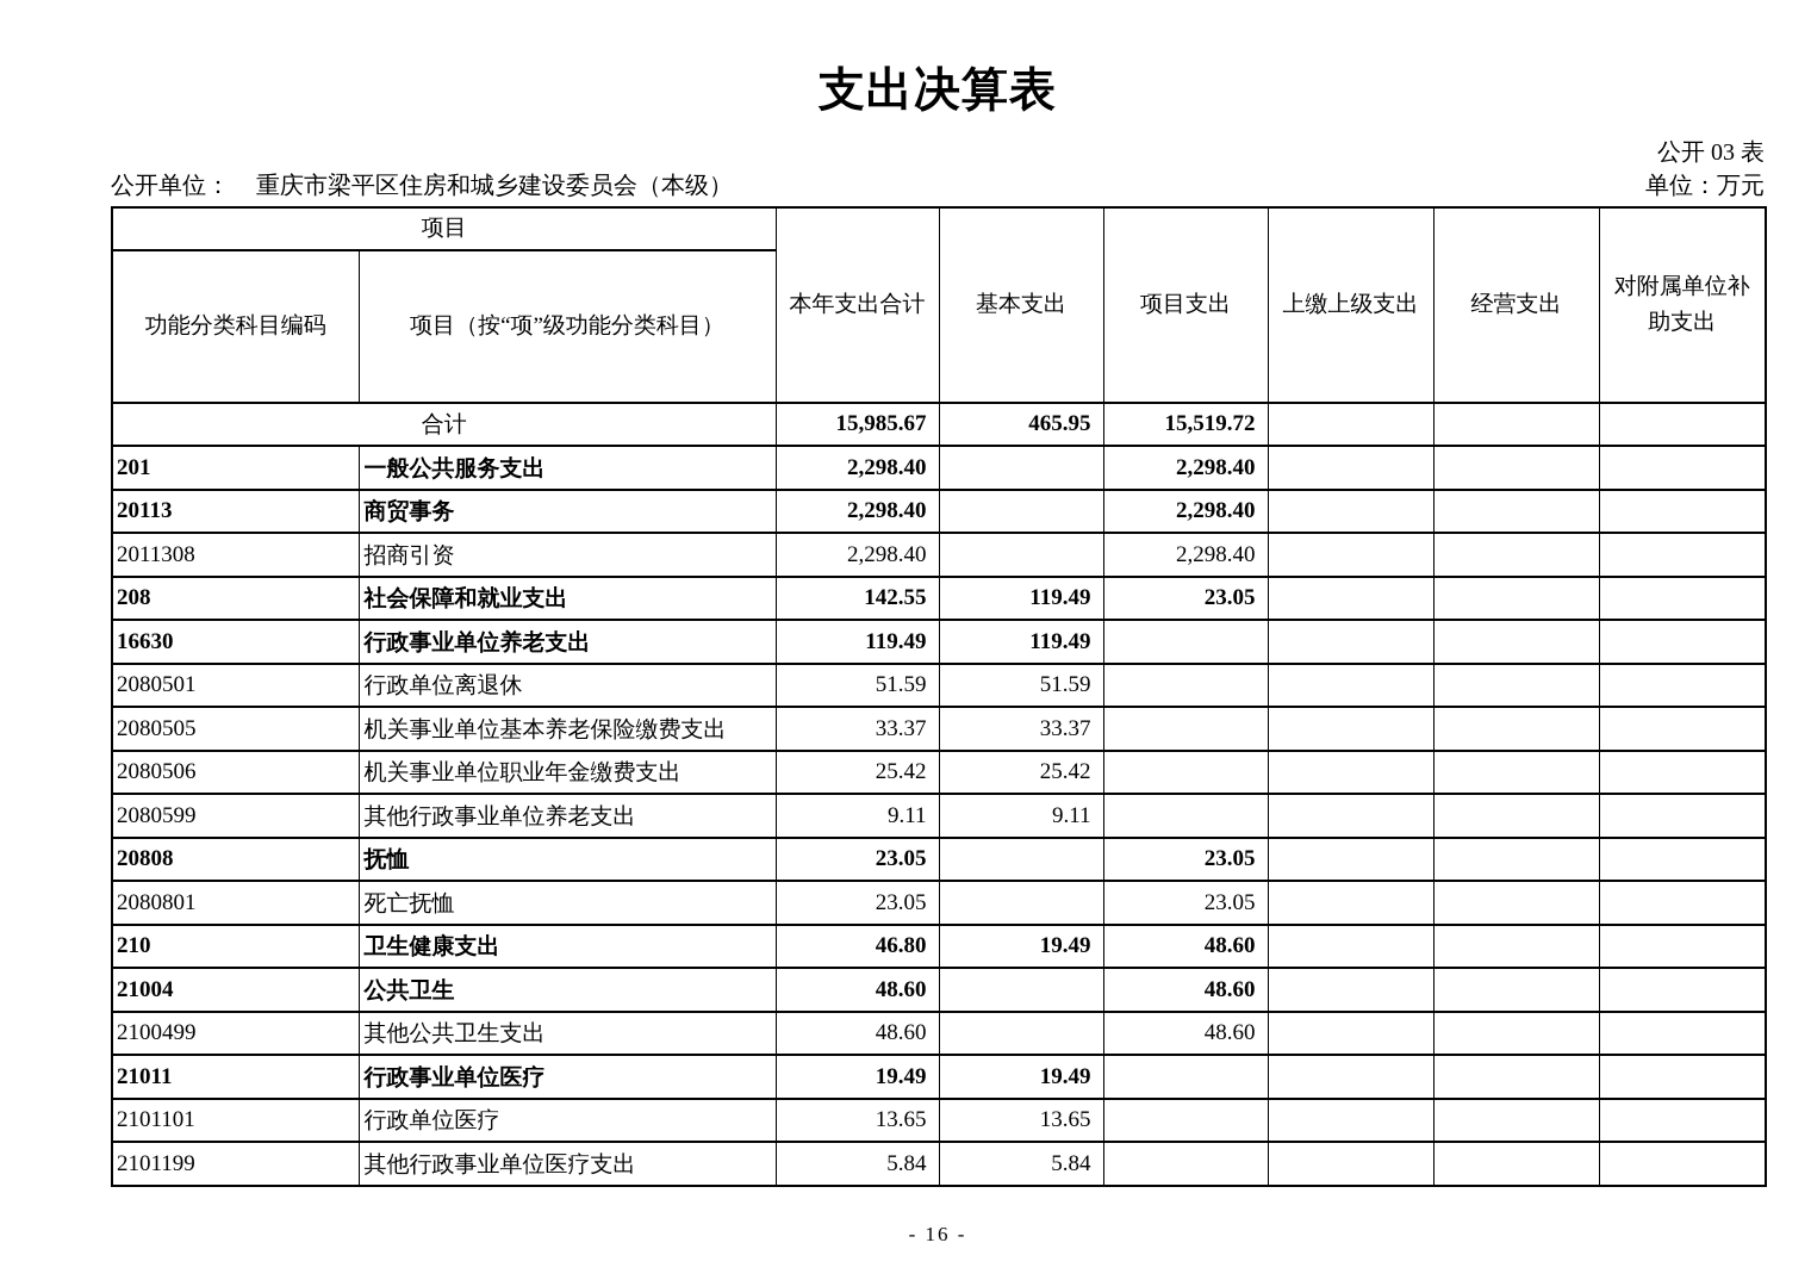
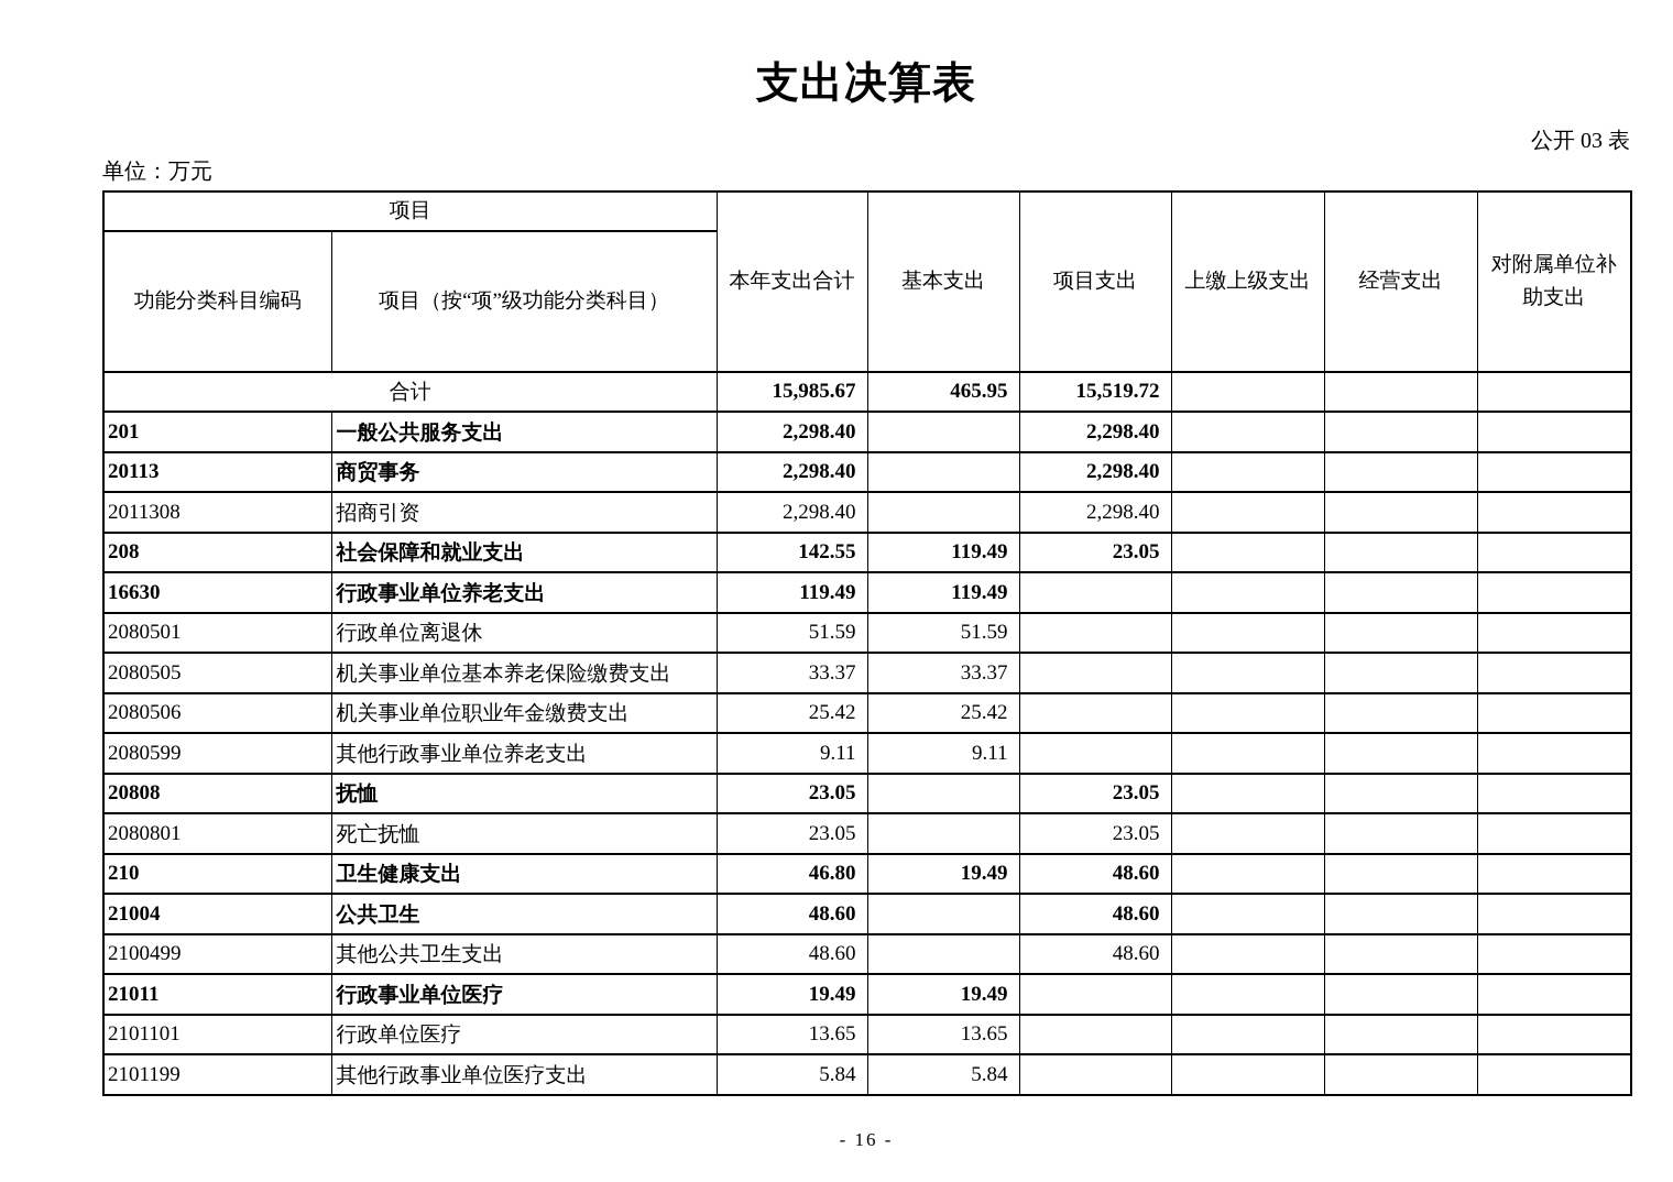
  支出决算表
  公开 03 表
- 公开单位： 重庆市梁平区住房和城乡建设委员会（本级）
  单位：万元
  项目	本年支出合计	基本支出	项目支出	上缴上级支出	经营支出	对附属单位补助支出
  功能分类科目编码	项目（按“项”级功能分类科目）
  合计	15,985.67	465.95	15,519.72
  201	一般公共服务支出	2,298.40		2,298.40
  20113	商贸事务	2,298.40		2,298.40
  2011308	招商引资	2,298.40		2,298.40
  208	社会保障和就业支出	142.55	119.49	23.05
  16630	行政事业单位养老支出	119.49	119.49
  2080501	行政单位离退休	51.59	51.59
  2080505	机关事业单位基本养老保险缴费支出	33.37	33.37
  2080506	机关事业单位职业年金缴费支出	25.42	25.42
  2080599	其他行政事业单位养老支出	9.11	9.11
  20808	抚恤	23.05		23.05
  2080801	死亡抚恤	23.05		23.05
  210	卫生健康支出	46.80	19.49	48.60
  21004	公共卫生	48.60		48.60
  2100499	其他公共卫生支出	48.60		48.60
  21011	行政事业单位医疗	19.49	19.49
  2101101	行政单位医疗	13.65	13.65
  2101199	其他行政事业单位医疗支出	5.84	5.84
  - 16 -
